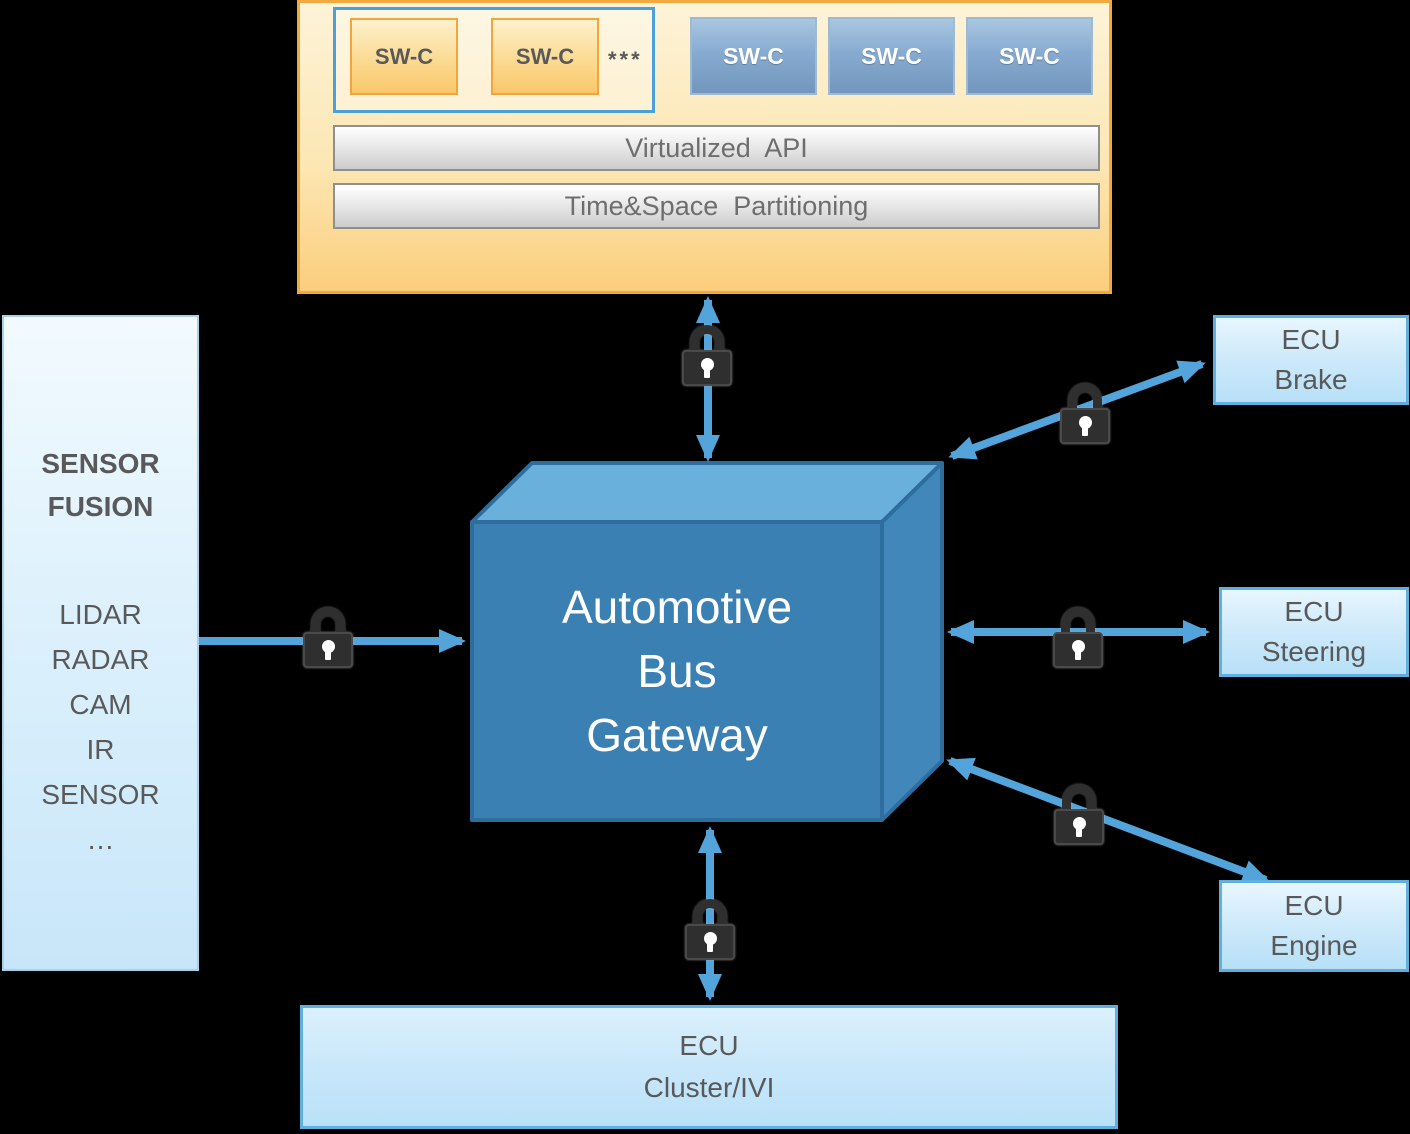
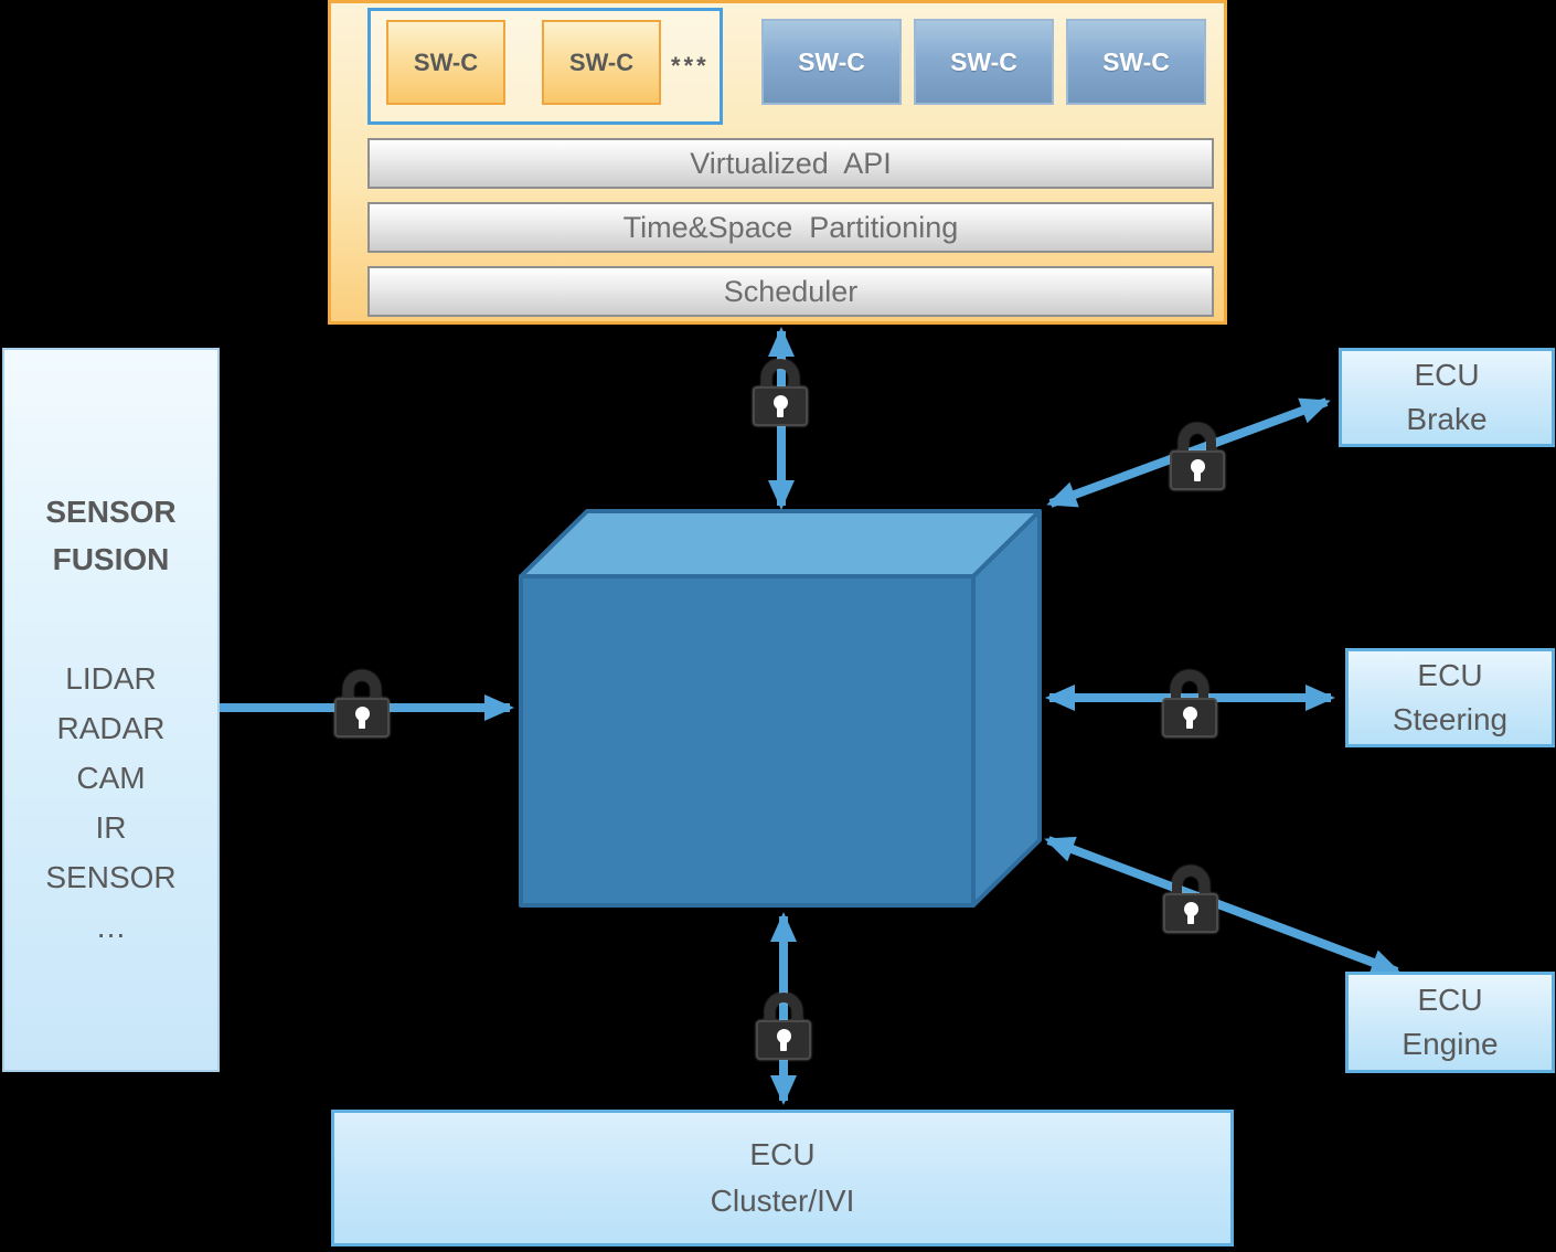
  SW-C
  SW-C
  ***
  SW-C
  SW-C
  SW-C
  Virtualized API
  Time&Space Partitioning
+ Scheduler
  SENSOR
  FUSION
  LIDAR
  RADAR
  CAM
  IR
  SENSOR
  …
- Automotive
- Bus
- Gateway
  ECU
  Brake
  ECU
  Steering
  ECU
  Engine
  ECU
  Cluster/IVI
